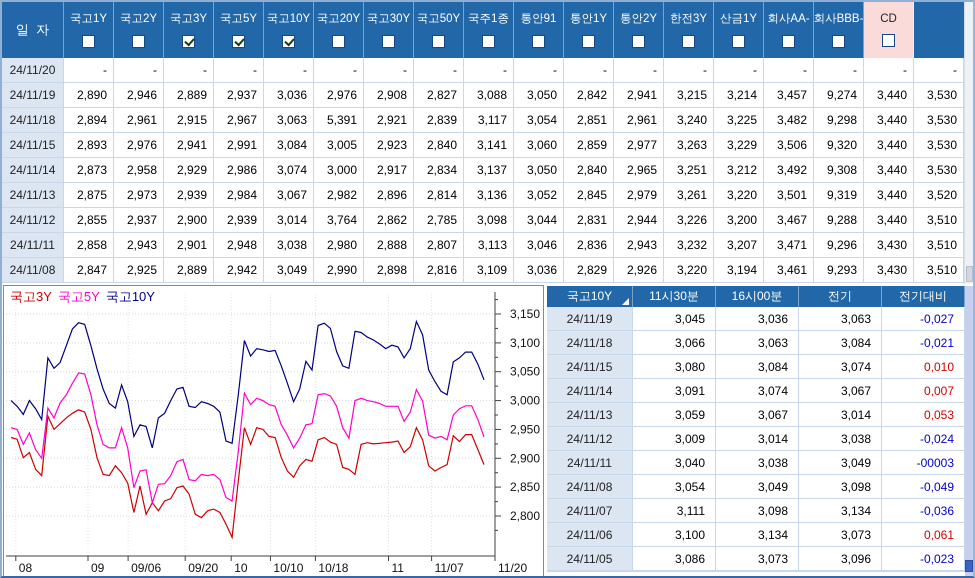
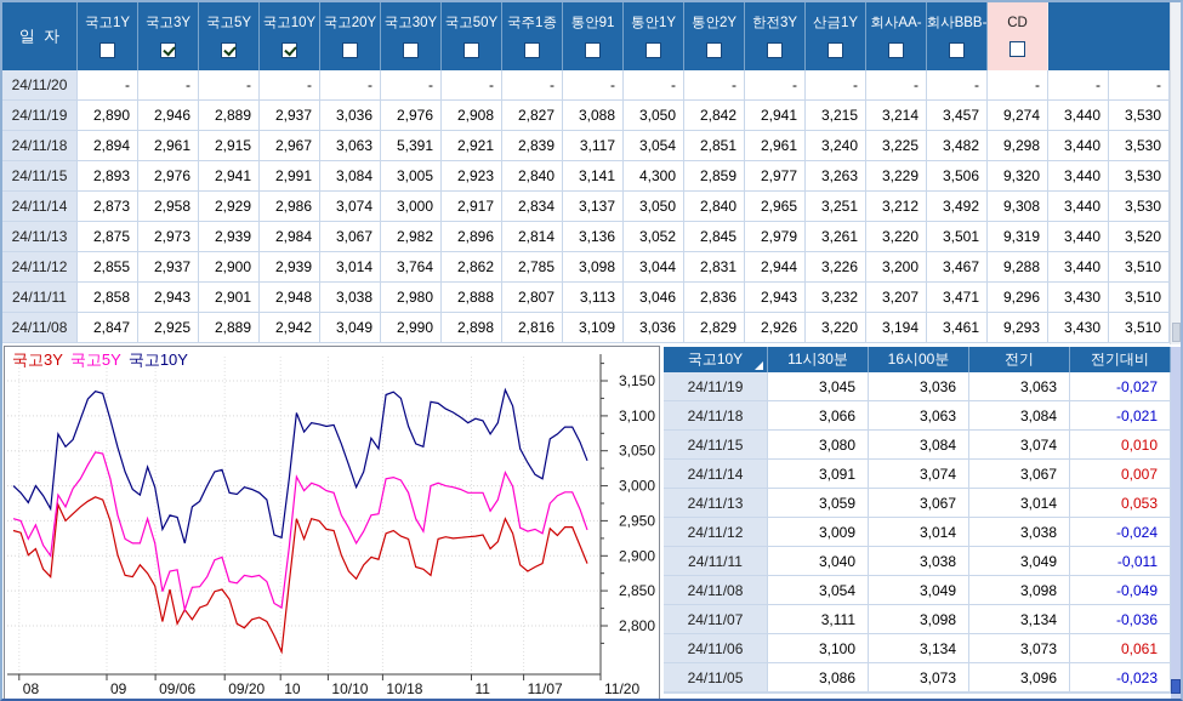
  일 자
  국고1Y
- 국고2Y
  국고3Y
  국고5Y
  국고10Y
  국고20Y
  국고30Y
  국고50Y
  국주1종
  통안91
  통안1Y
  통안2Y
  한전3Y
  산금1Y
  회사AA-
  회사BBB-
  CD
  24/11/20
  -
  -
  -
  -
  -
  -
  -
  -
  -
  -
  -
  -
  -
  -
  -
  -
  -
  -
  24/11/19
  2,890
  2,946
  2,889
  2,937
  3,036
  2,976
  2,908
  2,827
  3,088
  3,050
  2,842
  2,941
  3,215
  3,214
  3,457
  9,274
  3,440
  3,530
  24/11/18
  2,894
  2,961
  2,915
  2,967
  3,063
  5,391
  2,921
  2,839
  3,117
  3,054
  2,851
  2,961
  3,240
  3,225
  3,482
  9,298
  3,440
  3,530
  24/11/15
  2,893
  2,976
  2,941
  2,991
  3,084
  3,005
  2,923
  2,840
  3,141
- 3,060
+ 4,300
  2,859
  2,977
  3,263
  3,229
  3,506
  9,320
  3,440
  3,530
  24/11/14
  2,873
  2,958
  2,929
  2,986
  3,074
  3,000
  2,917
  2,834
  3,137
  3,050
  2,840
  2,965
  3,251
  3,212
  3,492
  9,308
  3,440
  3,530
  24/11/13
  2,875
  2,973
  2,939
  2,984
  3,067
  2,982
  2,896
  2,814
  3,136
  3,052
  2,845
  2,979
  3,261
  3,220
  3,501
  9,319
  3,440
  3,520
  24/11/12
  2,855
  2,937
  2,900
  2,939
  3,014
  3,764
  2,862
  2,785
  3,098
  3,044
  2,831
  2,944
  3,226
  3,200
  3,467
  9,288
  3,440
  3,510
  24/11/11
  2,858
  2,943
  2,901
  2,948
  3,038
  2,980
  2,888
  2,807
  3,113
  3,046
  2,836
  2,943
  3,232
  3,207
  3,471
  9,296
  3,430
  3,510
  24/11/08
  2,847
  2,925
  2,889
  2,942
  3,049
  2,990
  2,898
  2,816
  3,109
  3,036
  2,829
  2,926
  3,220
  3,194
  3,461
  9,293
  3,430
  3,510
  국고3Y 국고5Y 국고10Y
  3,150
  3,100
  3,050
  3,000
  2,950
  2,900
  2,850
  2,800
  08
  09
  09/06
  09/20
  10
  10/10
  10/18
  11
  11/07
  11/20
  국고10Y
  11시30분
  16시00분
  전기
  전기대비
  24/11/19
  3,045
  3,036
  3,063
  -0,027
  24/11/18
  3,066
  3,063
  3,084
  -0,021
  24/11/15
  3,080
  3,084
  3,074
  0,010
  24/11/14
  3,091
  3,074
  3,067
  0,007
  24/11/13
  3,059
  3,067
  3,014
  0,053
  24/11/12
  3,009
  3,014
  3,038
  -0,024
  24/11/11
  3,040
  3,038
  3,049
- -00003
+ -0,011
  24/11/08
  3,054
  3,049
  3,098
  -0,049
  24/11/07
  3,111
  3,098
  3,134
  -0,036
  24/11/06
  3,100
  3,134
  3,073
  0,061
  24/11/05
  3,086
  3,073
  3,096
  -0,023
